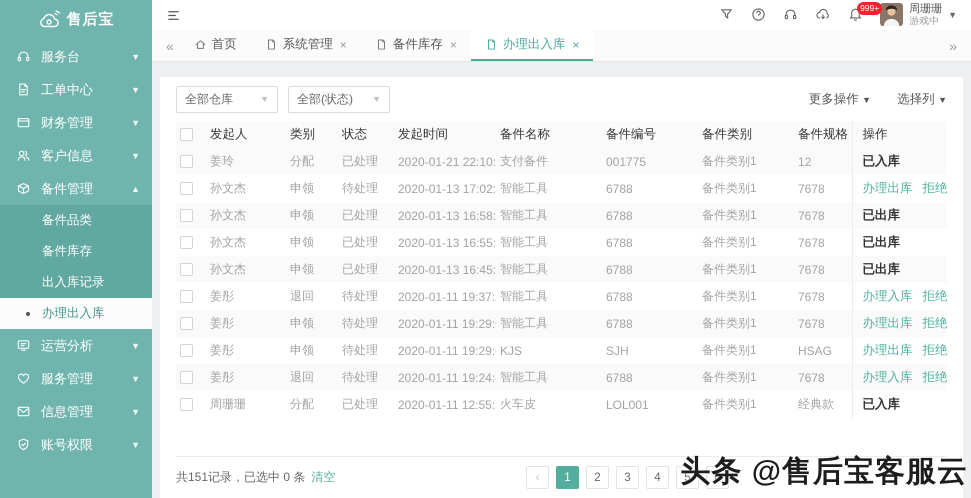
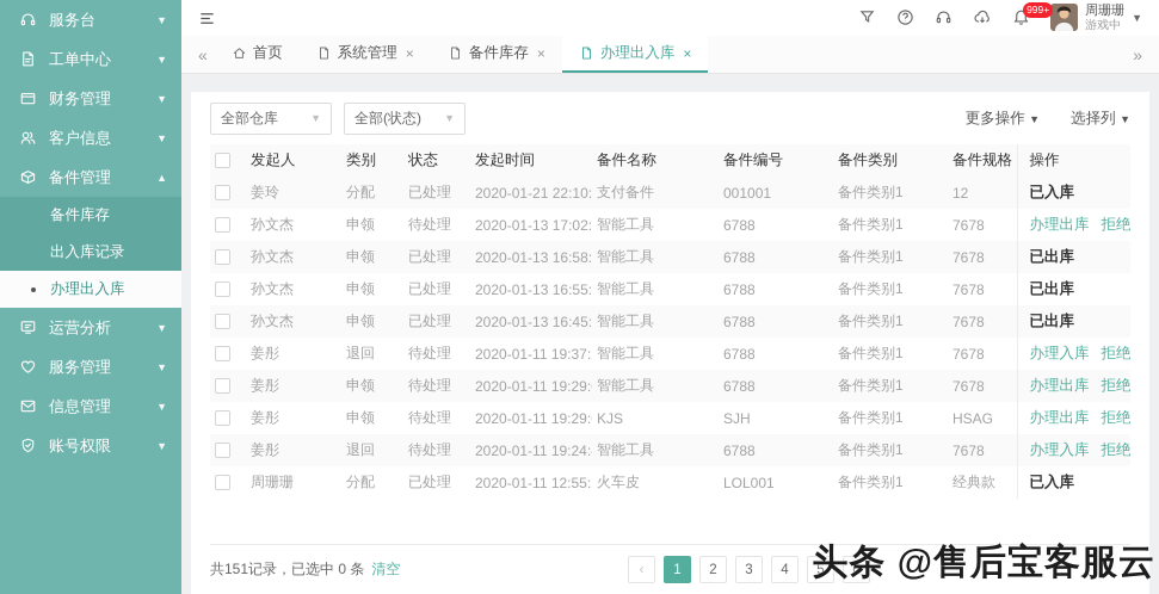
- 售后宝
  服务台
  ▼
  工单中心
  ▼
  财务管理
  ▼
  客户信息
  ▼
  备件管理
  ▲
- 备件品类
  备件库存
  出入库记录
  办理出入库
  运营分析
  ▼
  服务管理
  ▼
  信息管理
  ▼
  账号权限
  ▼
  999+
  周珊珊
  游戏中
  ▼
  «
  首页
  系统管理
  ×
  备件库存
  ×
  办理出入库
  ×
  »
  全部仓库
  ▼
  全部(状态)
  ▼
  更多操作 ▼
  选择列 ▼
  	发起人	类别	状态	发起时间	备件名称	备件编号	备件类别	备件规格	操作
- 	姜玲	分配	已处理	2020-01-21 22:10:	支付备件	001775	备件类别1	12	已入库
+ 	姜玲	分配	已处理	2020-01-21 22:10:	支付备件	001001	备件类别1	12	已入库
  	孙文杰	申领	待处理	2020-01-13 17:02:	智能工具	6788	备件类别1	7678	办理出库 拒绝
  	孙文杰	申领	已处理	2020-01-13 16:58:	智能工具	6788	备件类别1	7678	已出库
  	孙文杰	申领	已处理	2020-01-13 16:55:	智能工具	6788	备件类别1	7678	已出库
  	孙文杰	申领	已处理	2020-01-13 16:45:	智能工具	6788	备件类别1	7678	已出库
  	姜彤	退回	待处理	2020-01-11 19:37:	智能工具	6788	备件类别1	7678	办理入库 拒绝
  	姜彤	申领	待处理	2020-01-11 19:29:	智能工具	6788	备件类别1	7678	办理出库 拒绝
  	姜彤	申领	待处理	2020-01-11 19:29:	KJS	SJH	备件类别1	HSAG	办理出库 拒绝
  	姜彤	退回	待处理	2020-01-11 19:24:	智能工具	6788	备件类别1	7678	办理入库 拒绝
  	周珊珊	分配	已处理	2020-01-11 12:55:	火车皮	LOL001	备件类别1	经典款	已入库
  共151记录，已选中 0 条
  清空
  ‹
  1
  2
  3
  4
  5
  6
  头条 @售后宝客服云
